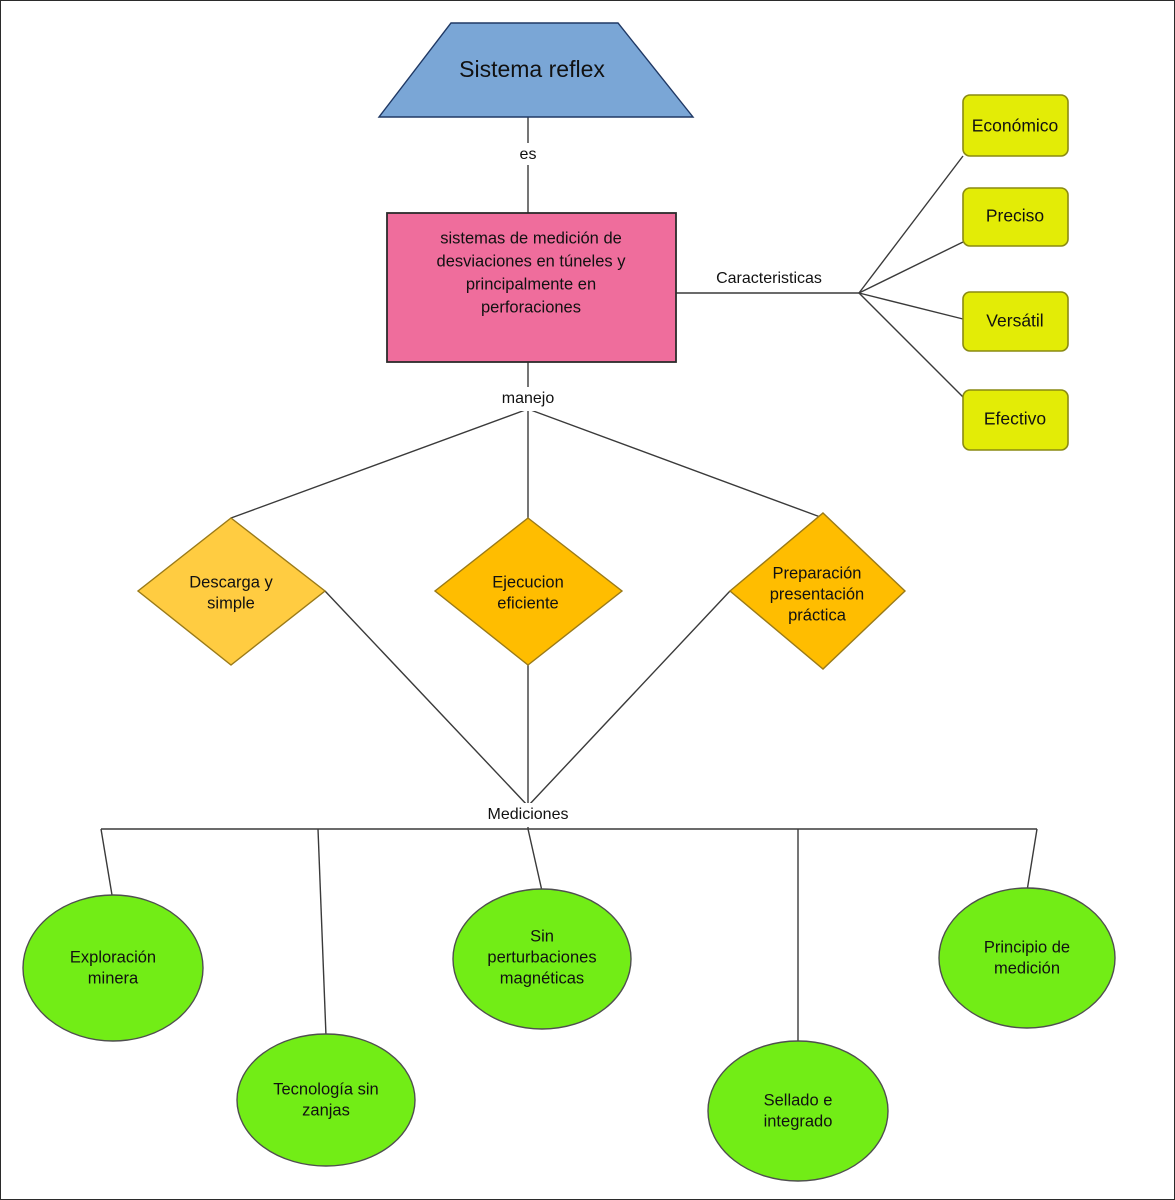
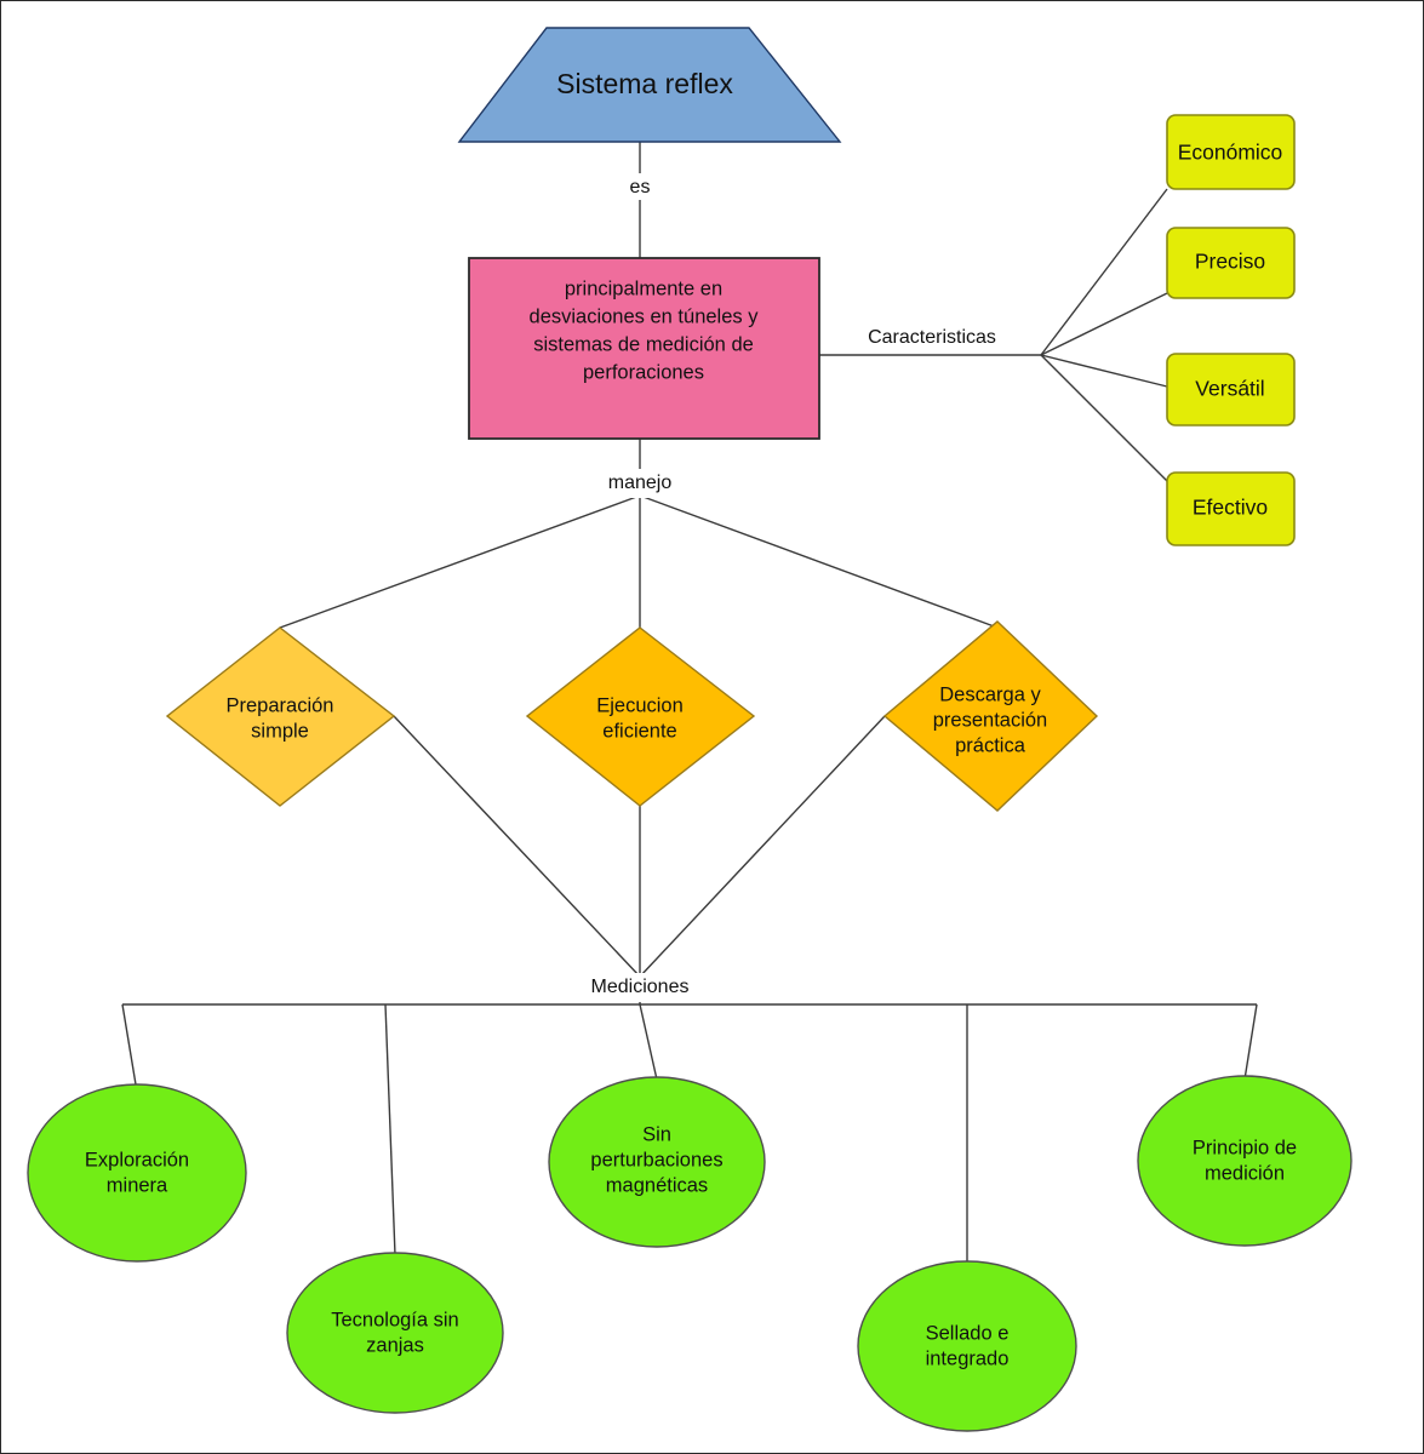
  es
  Caracteristicas
  manejo
  Mediciones
  Sistema reflex
- sistemas de medición de
+ principalmente en
  desviaciones en túneles y
- principalmente en
+ sistemas de medición de
  perforaciones
  Económico
  Preciso
  Versátil
  Efectivo
- Descarga y
+ Preparación
  simple
  Ejecucion
  eficiente
- Preparación
+ Descarga y
  presentación
  práctica
  Exploración
  minera
  Tecnología sin
  zanjas
  Sin
  perturbaciones
  magnéticas
  Sellado e
  integrado
  Principio de
  medición
